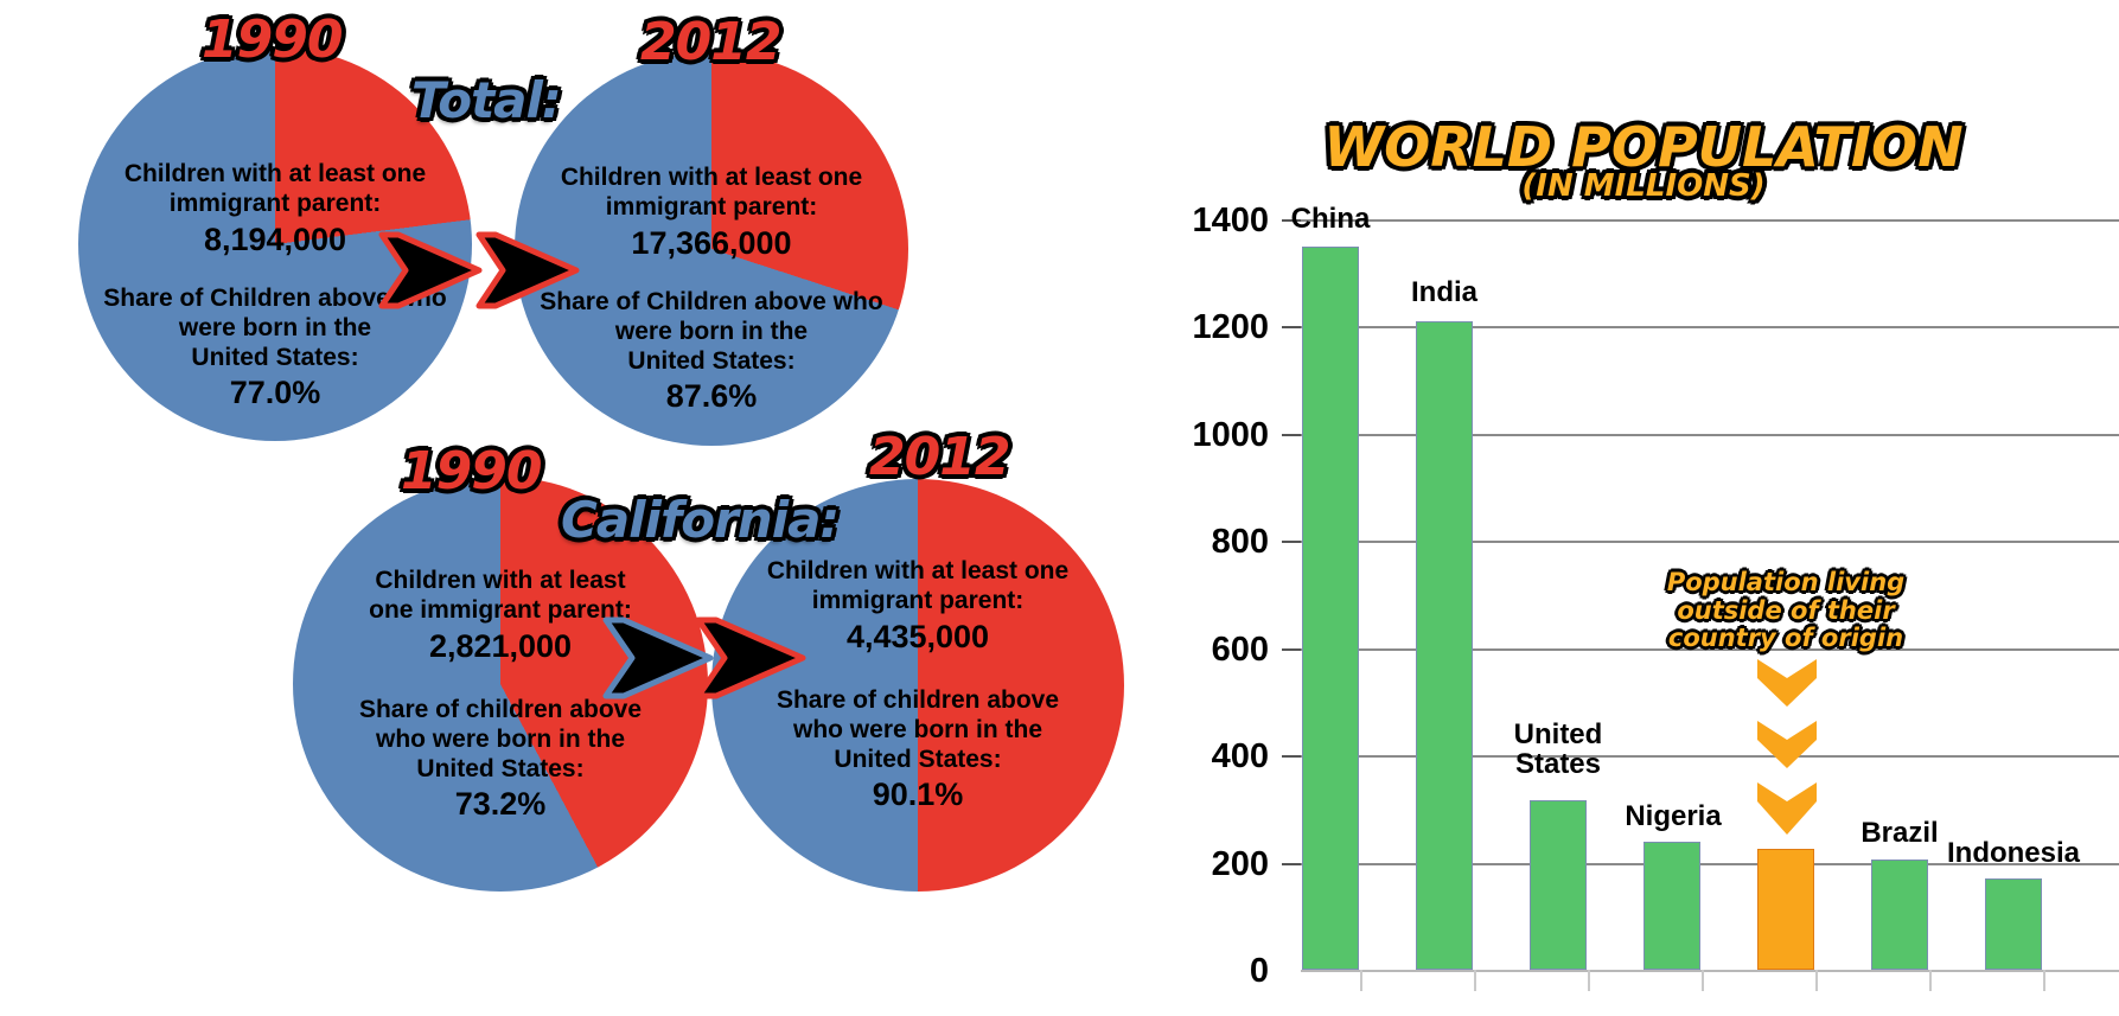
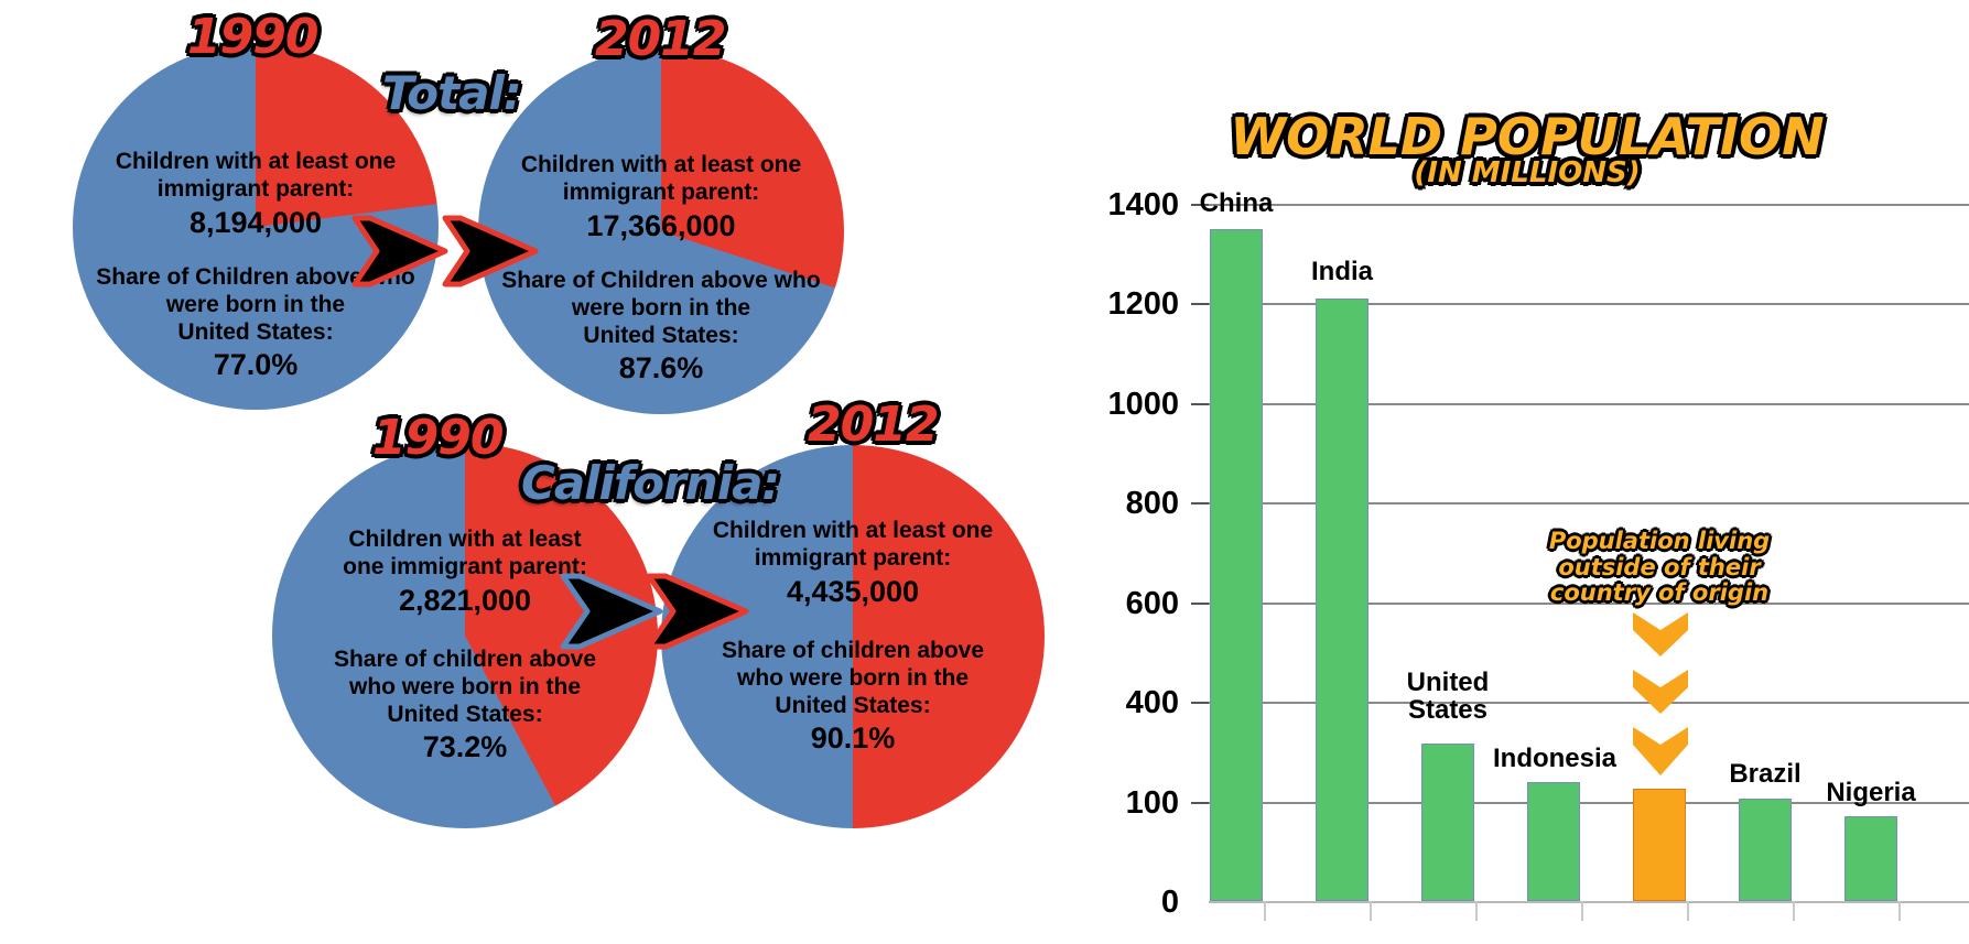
  Children with at least one
  immigrant parent:
  8,194,000
  Share of Children aboveho
  were born in the
  United States:
  77.0%
  1990
  Total:
  Children with at least one
  immigrant parent:
  17,366,000
  Share of Children above who
  were born in the
  United States:
  87.6%
  2012
  Children with at least
  one immigrant parent:
  2,821,000
  Share of children above
  who were born in the
  United States:
  73.2%
  1990
  California:
  Children with at least one
  immigrant parent:
  4,435,000
  Share of children above
  who were born in the
  United States:
  90.1%
  2012
  WORLD POPULATION
  (IN MILLIONS)
  1400
  1200
  1000
  800
  600
  400
- 200
+ 100
  0
  China
  India
  United
  States
- Nigeria
+ Indonesia
  Brazil
- Indonesia
+ Nigeria
  Population living
  outside of their
  country of origin
